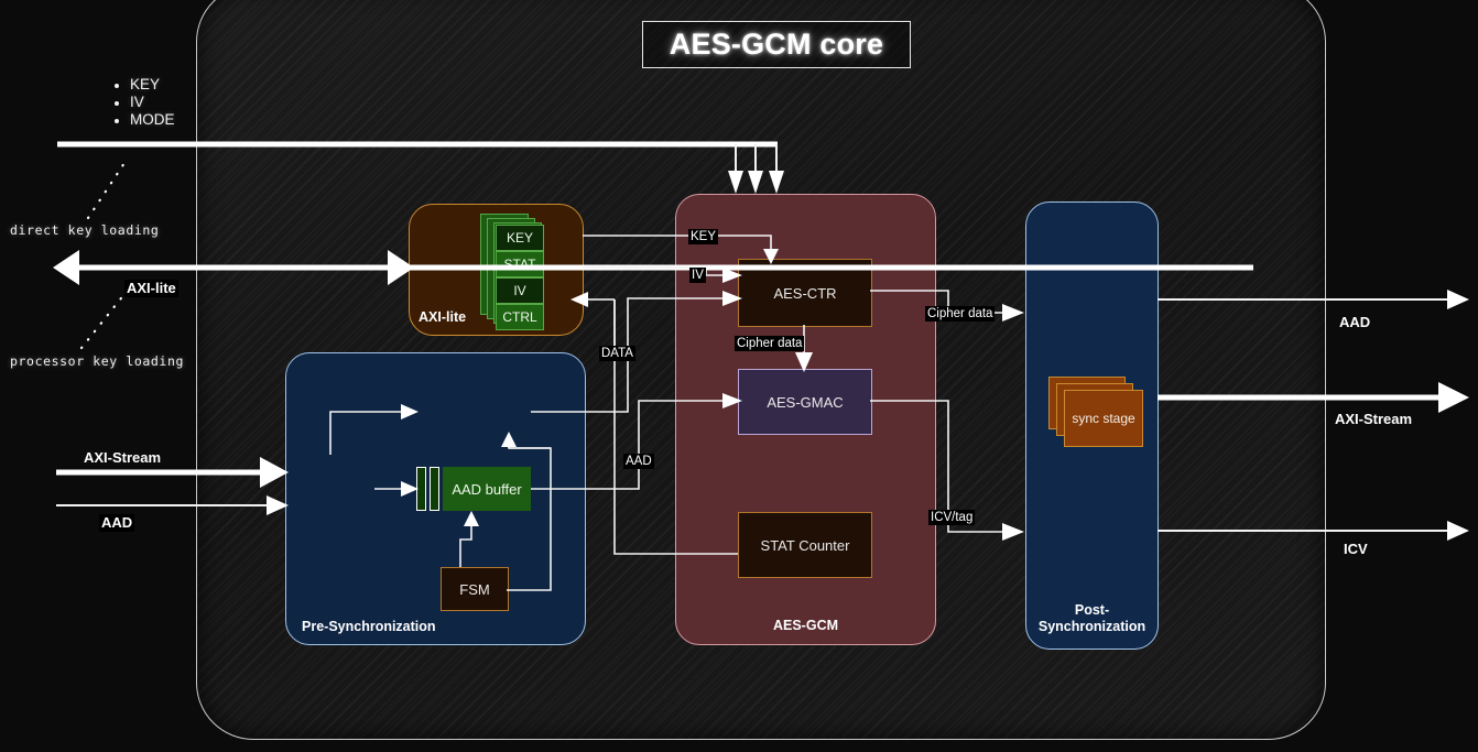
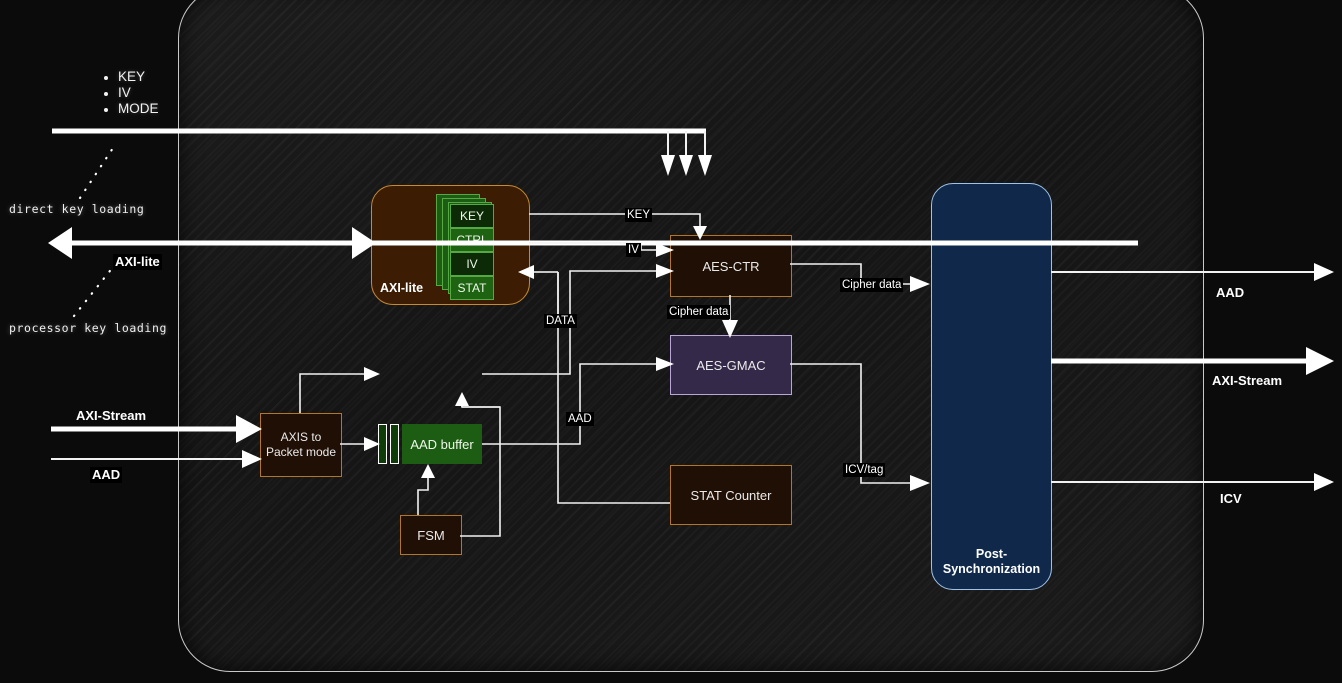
  AXI-lite
- Pre-Synchronization
- AES-GCM
  Post-
  Synchronization
  AES-CTR
  AES-GMAC
  STAT Counter
+ AXIS to
+ Packet mode
  FSM
  AAD buffer
  KEY
- STAT
+ CTRL
  IV
- CTRL
+ STAT
- sync stage
- AES-GCM core
  KEY
  IV
  MODE
  direct key loading
  processor key loading
  AXI-lite
  AXI-Stream
  AAD
  AAD
  AXI-Stream
  ICV
  KEY
  IV
  DATA
  AAD
  Cipher data
  Cipher data
  ICV/tag
